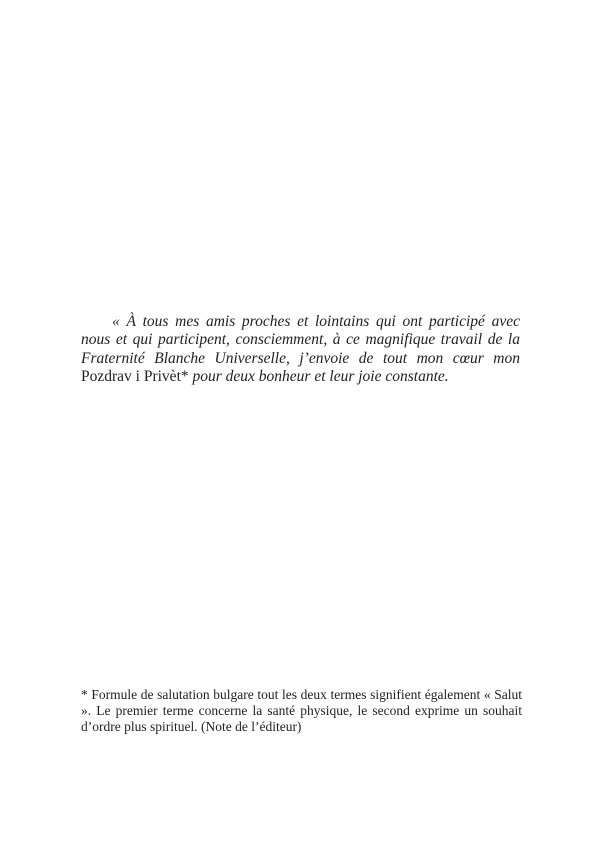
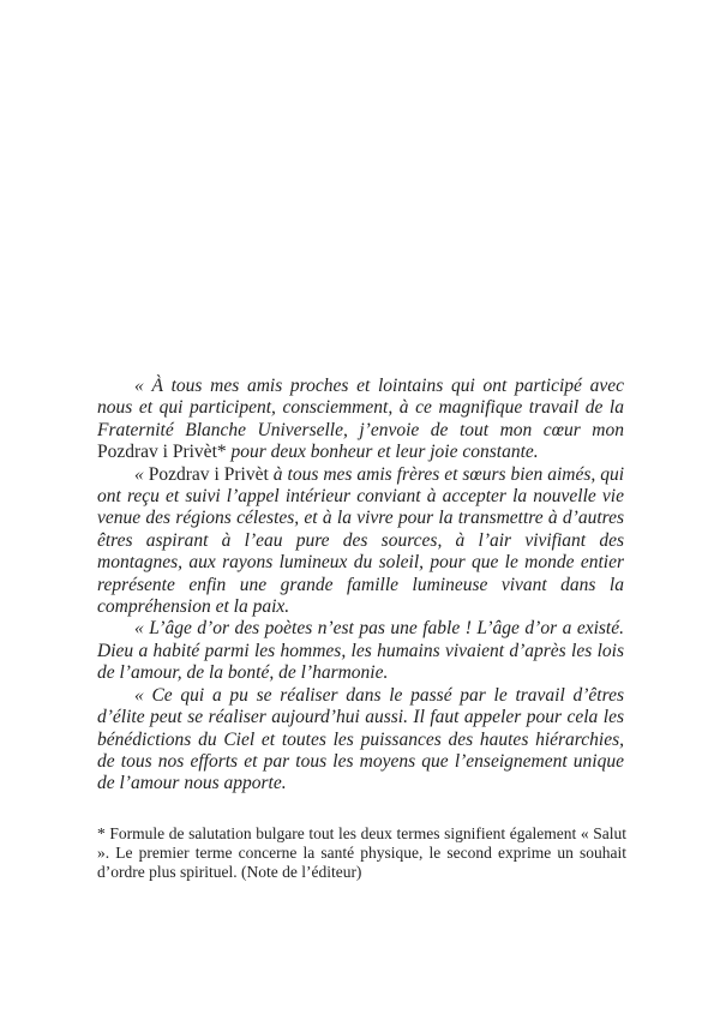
  « À tous mes amis proches et lointains qui ont participé avec nous et qui participent, consciemment, à ce magnifique travail de la Fraternité Blanche Universelle, j’envoie de tout mon cœur mon Pozdrav i Privèt* pour deux bonheur et leur joie constante.
+ « Pozdrav i Privèt à tous mes amis frères et sœurs bien aimés, qui ont reçu et suivi l’appel intérieur conviant à accepter la nouvelle vie venue des régions célestes, et à la vivre pour la transmettre à d’autres êtres aspirant à l’eau pure des sources, à l’air vivifiant des montagnes, aux rayons lumineux du soleil, pour que le monde entier représente enfin une grande famille lumineuse vivant dans la compréhension et la paix.
+ « L’âge d’or des poètes n’est pas une fable ! L’âge d’or a existé. Dieu a habité parmi les hommes, les humains vivaient d’après les lois de l’amour, de la bonté, de l’harmonie.
+ « Ce qui a pu se réaliser dans le passé par le travail d’êtres d’élite peut se réaliser aujourd’hui aussi. Il faut appeler pour cela les bénédictions du Ciel et toutes les puissances des hautes hiérarchies, de tous nos efforts et par tous les moyens que l’enseignement unique de l’amour nous apporte.
  * Formule de salutation bulgare tout les deux termes signifient également « Salut ». Le premier terme concerne la santé physique, le second exprime un souhait d’ordre plus spirituel. (Note de l’éditeur)
